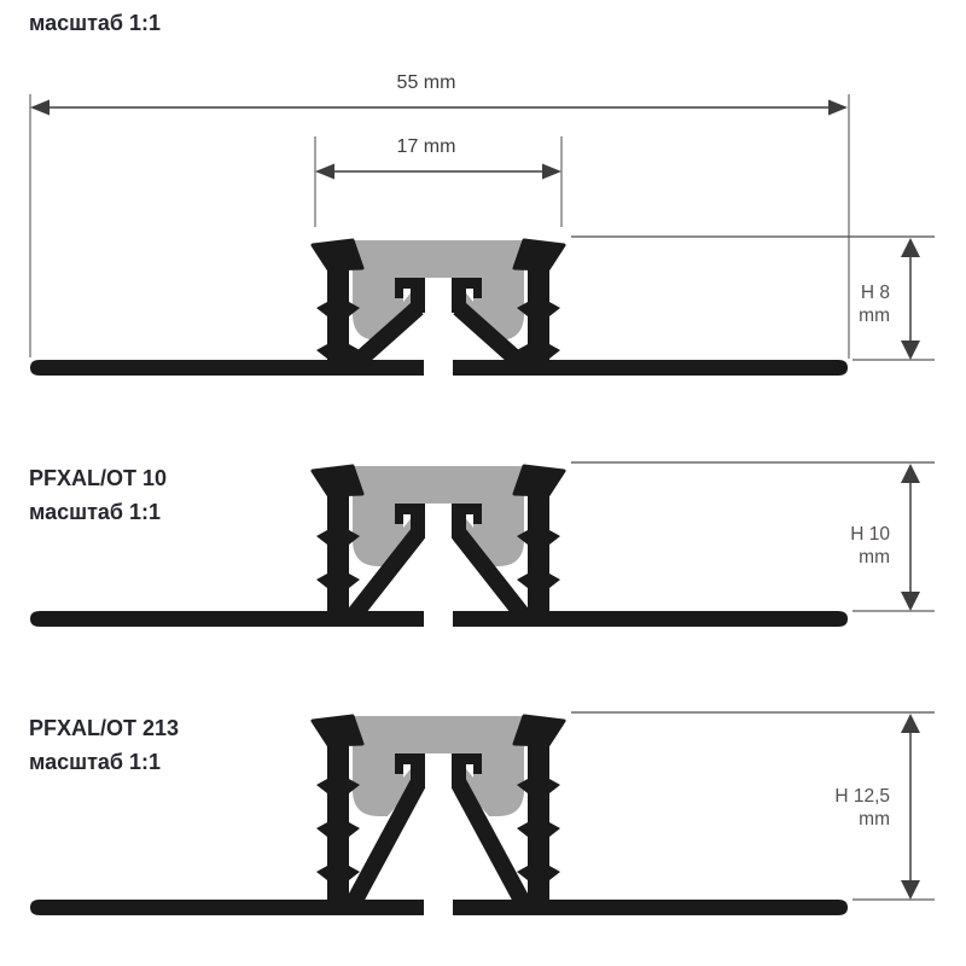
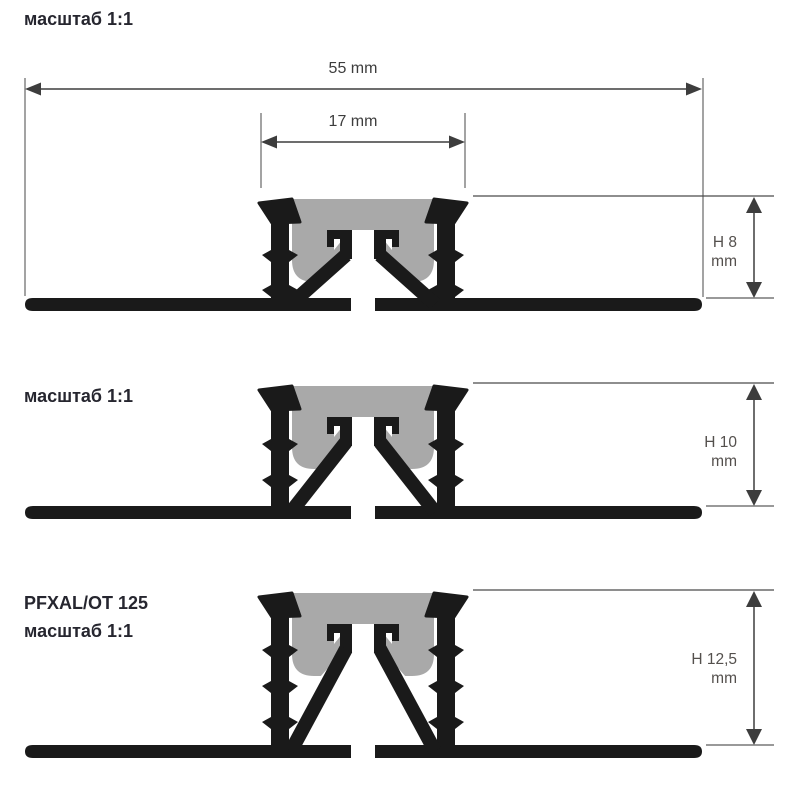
  масштаб 1:1
- PFXAL/OT 10
  масштаб 1:1
- PFXAL/OT 213
+ PFXAL/OT 125
  масштаб 1:1
  55 mm
  17 mm
  H 8
  mm
  H 10
  mm
  H 12,5
  mm
